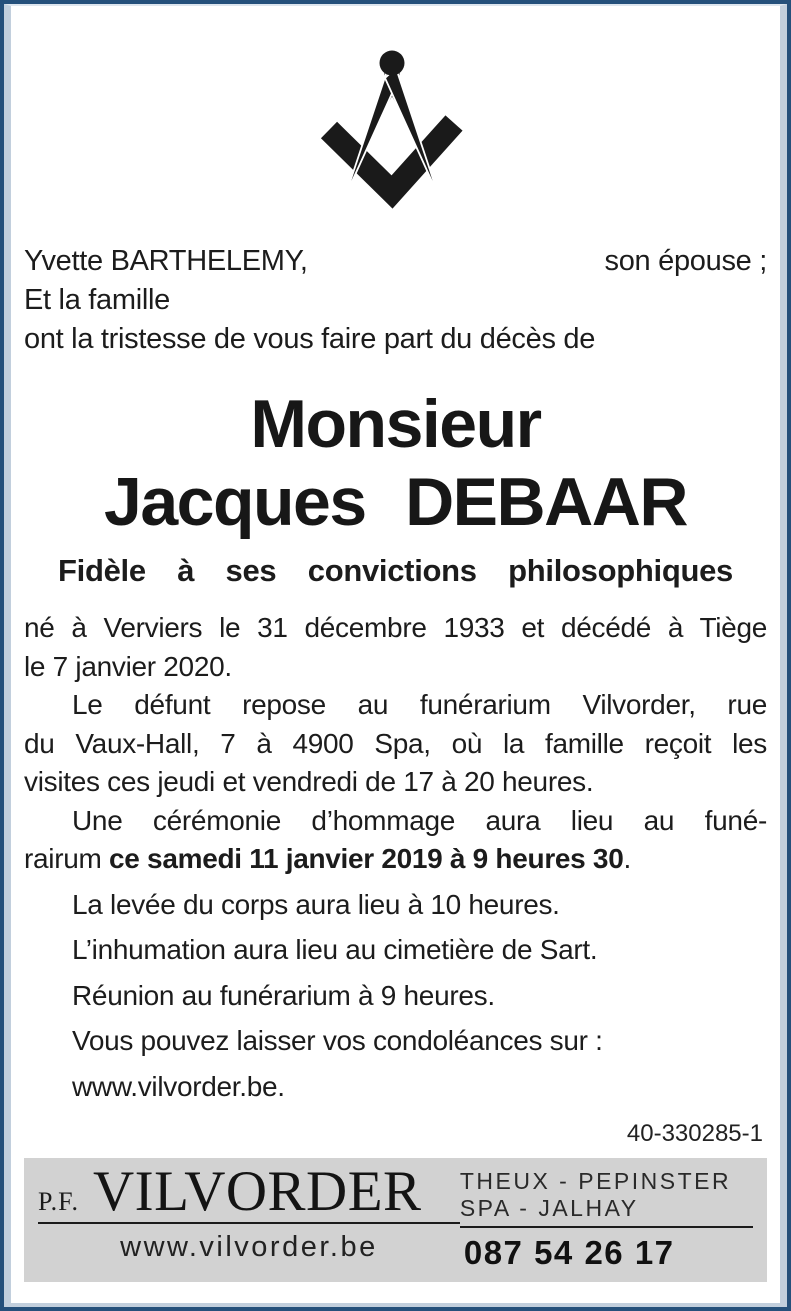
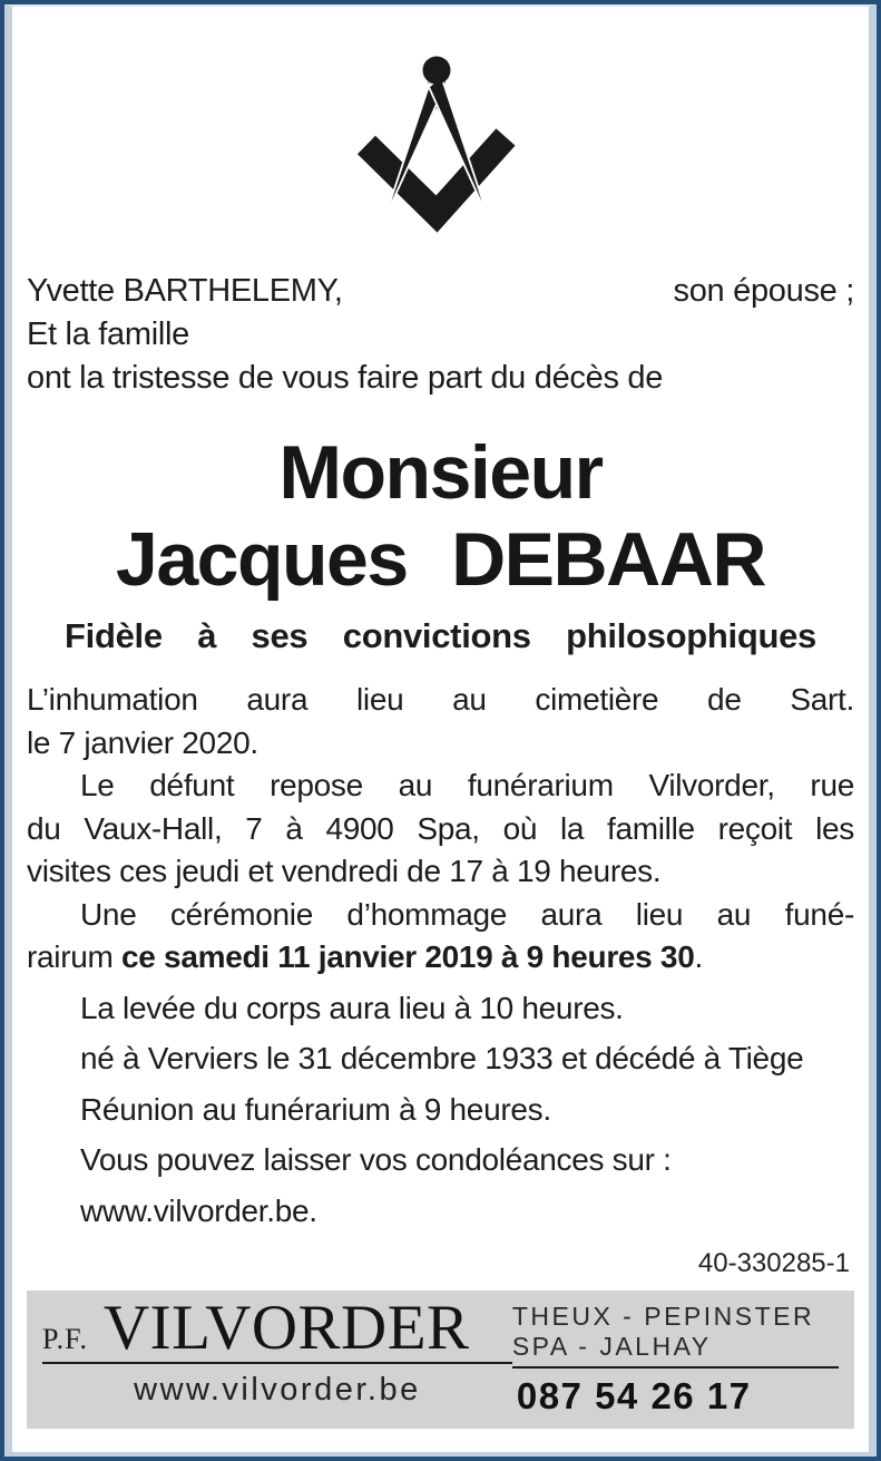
  Yvette BARTHELEMY,
  son épouse ;
  Et la famille
  ont la tristesse de vous faire part du décès de
  Monsieur
  Jacques DEBAAR
  Fidèle à ses convictions philosophiques
- né à Verviers le 31 décembre 1933 et décédé à Tiège
+ L’inhumation aura lieu au cimetière de Sart.
  le 7 janvier 2020.
  Le défunt repose au funérarium Vilvorder, rue
  du Vaux-Hall, 7 à 4900 Spa, où la famille reçoit les
- visites ces jeudi et vendredi de 17 à 20 heures.
+ visites ces jeudi et vendredi de 17 à 19 heures.
  Une cérémonie d’hommage aura lieu au funé-
  rairum ce samedi 11 janvier 2019 à 9 heures 30.
  La levée du corps aura lieu à 10 heures.
- L’inhumation aura lieu au cimetière de Sart.
+ né à Verviers le 31 décembre 1933 et décédé à Tiège
  Réunion au funérarium à 9 heures.
  Vous pouvez laisser vos condoléances sur :
  www.vilvorder.be.
  40-330285-1
  P.F.
  VILVORDER
  www.vilvorder.be
  THEUX - PEPINSTER
  SPA - JALHAY
  087 54 26 17
